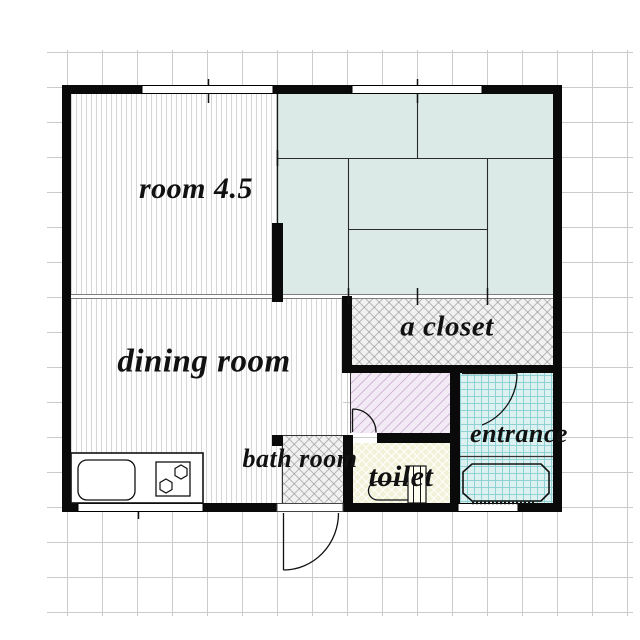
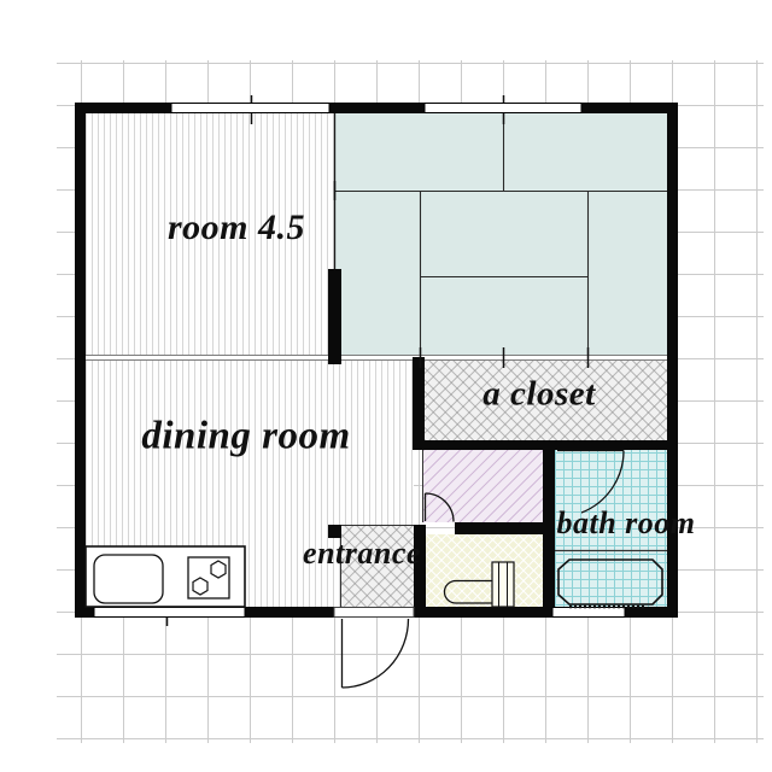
  room 4.5
  dining room
  a closet
- bath room
+ entrance
- toilet
- entrance
+ bath room
